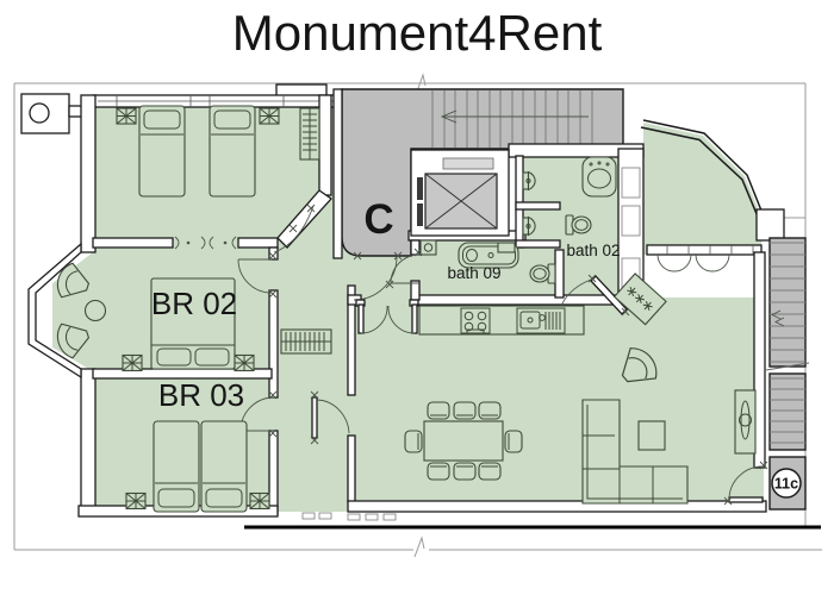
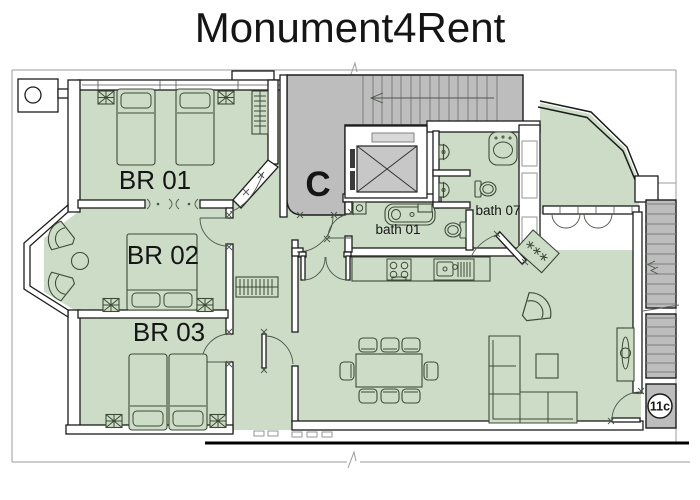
  Monument4Rent
  11c
+ BR 01
  BR 02
  BR 03
  C
- bath 09
+ bath 01
- bath 02
+ bath 07
